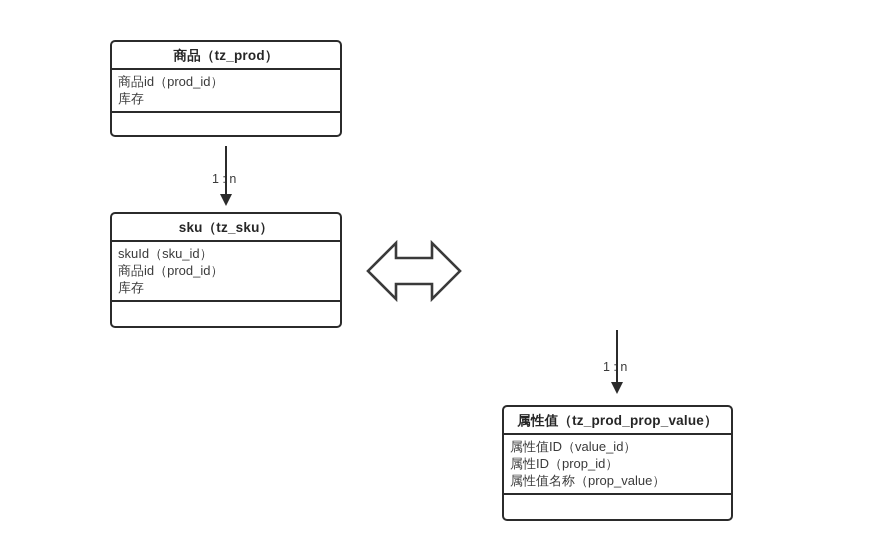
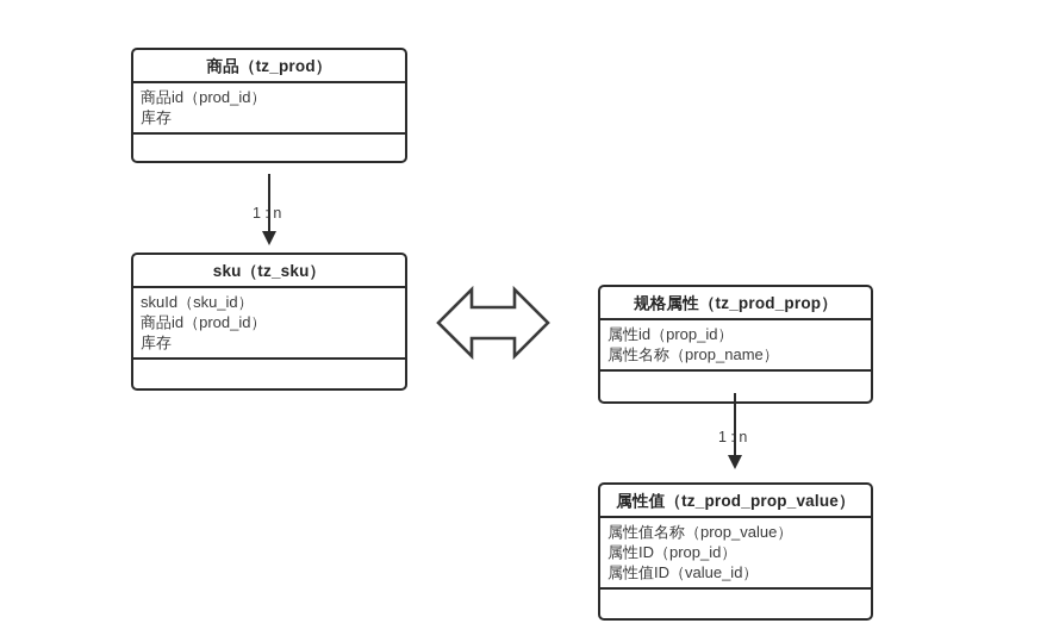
  商品（tz_prod）
  商品id（prod_id）
  库存
  sku（tz_sku）
  skuId（sku_id）
  商品id（prod_id）
  库存
+ 规格属性（tz_prod_prop）
+ 属性id（prop_id）
+ 属性名称（prop_name）
  属性值（tz_prod_prop_value）
- 属性值ID（value_id）
+ 属性值名称（prop_value）
  属性ID（prop_id）
- 属性值名称（prop_value）
+ 属性值ID（value_id）
  1 : n
  1 : n
